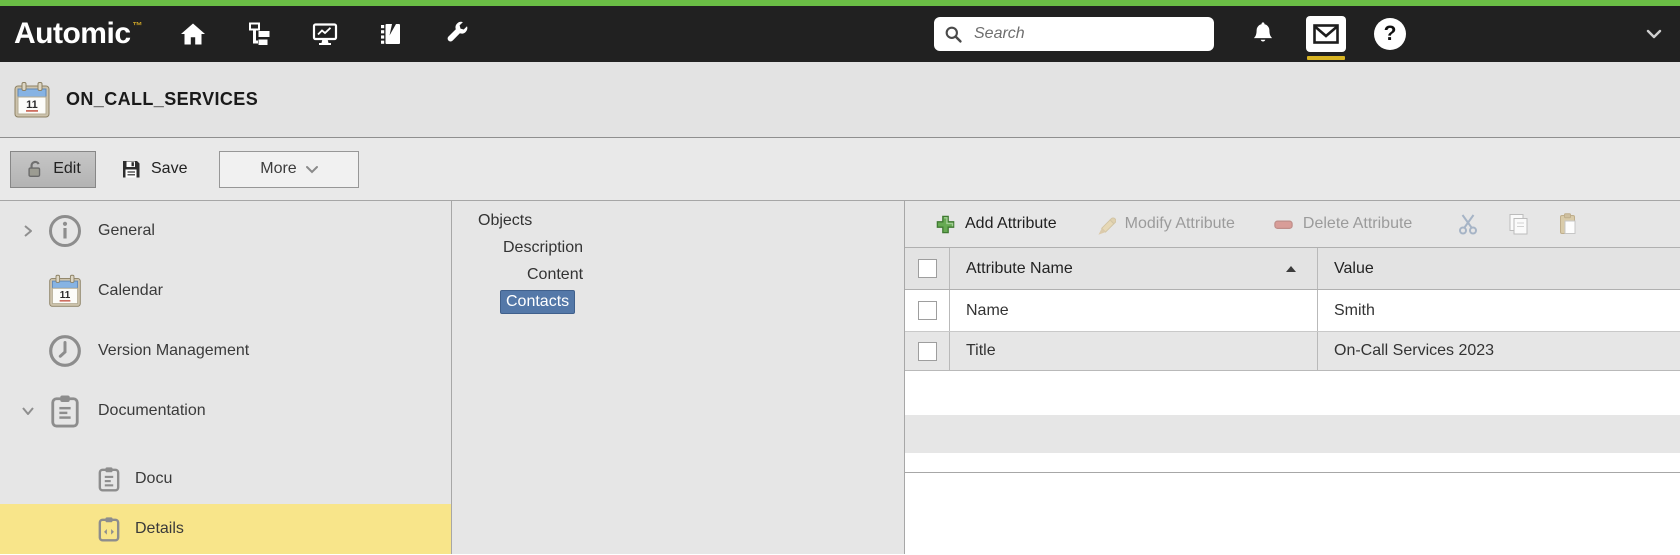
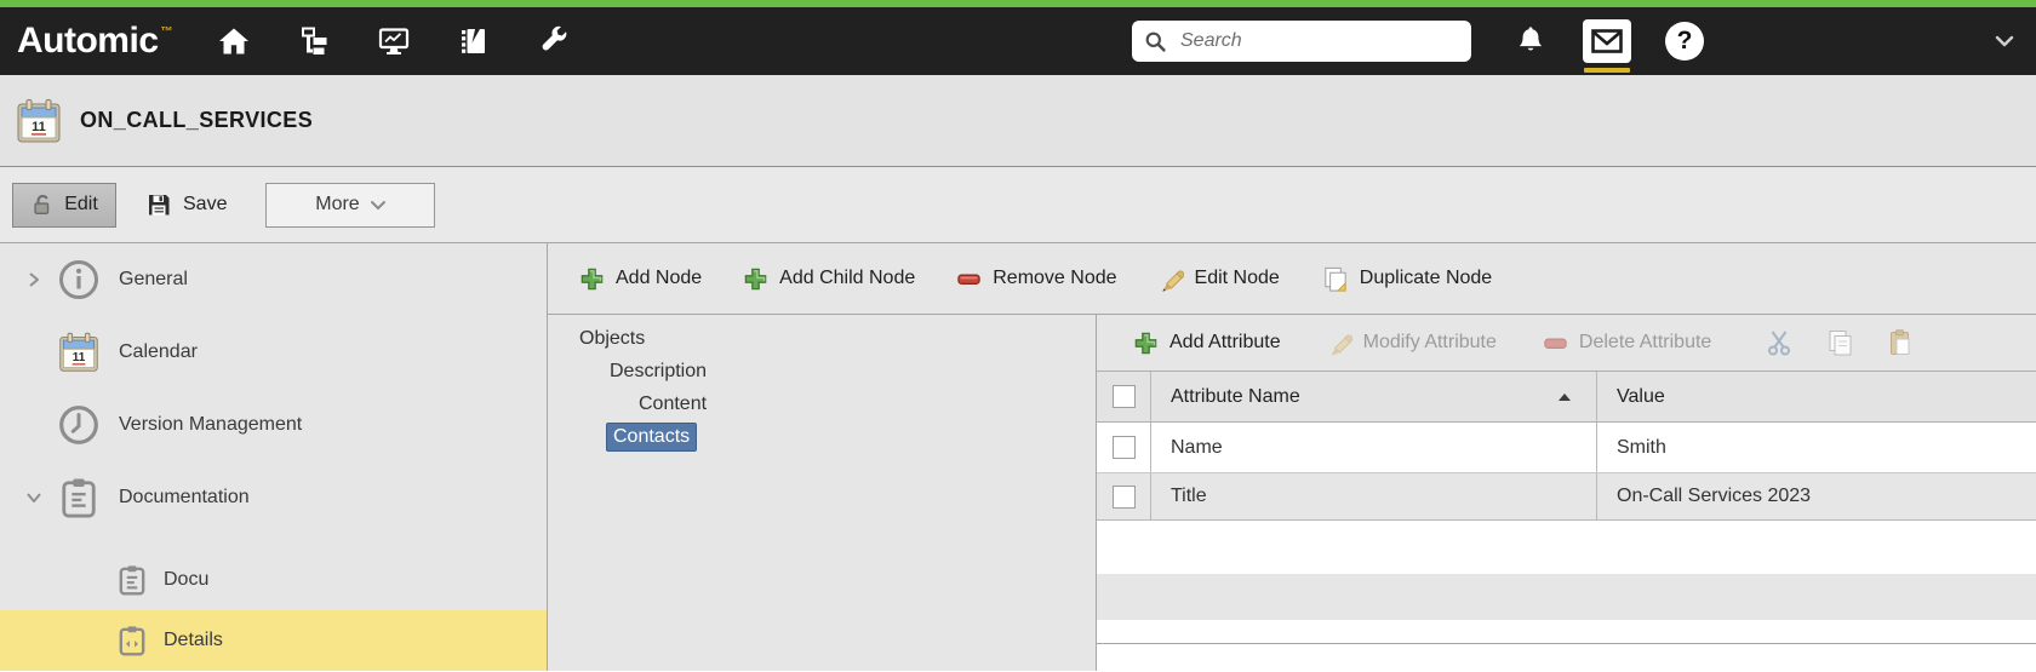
  Automic
  ™
  Search
  ?
  11
  ON_CALL_SERVICES
  Edit
  Save
  More
  General
  11
  Calendar
  Version Management
  Documentation
  Docu
  Details
+ Add Node
+ Add Child Node
+ Remove Node
+ Edit Node
+ Duplicate Node
  Objects
  Description
  Content
  Contacts
  Add Attribute
  Modify Attribute
  Delete Attribute
  Attribute Name
  Value
  Name
  Smith
  Title
  On-Call Services 2023
